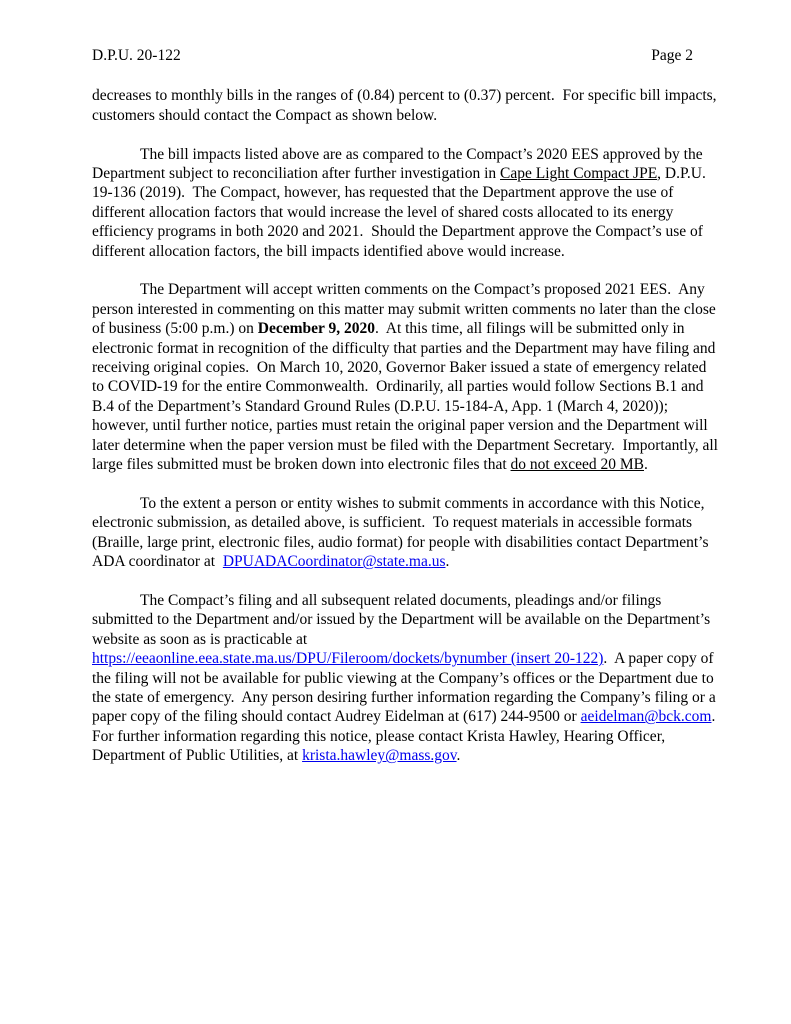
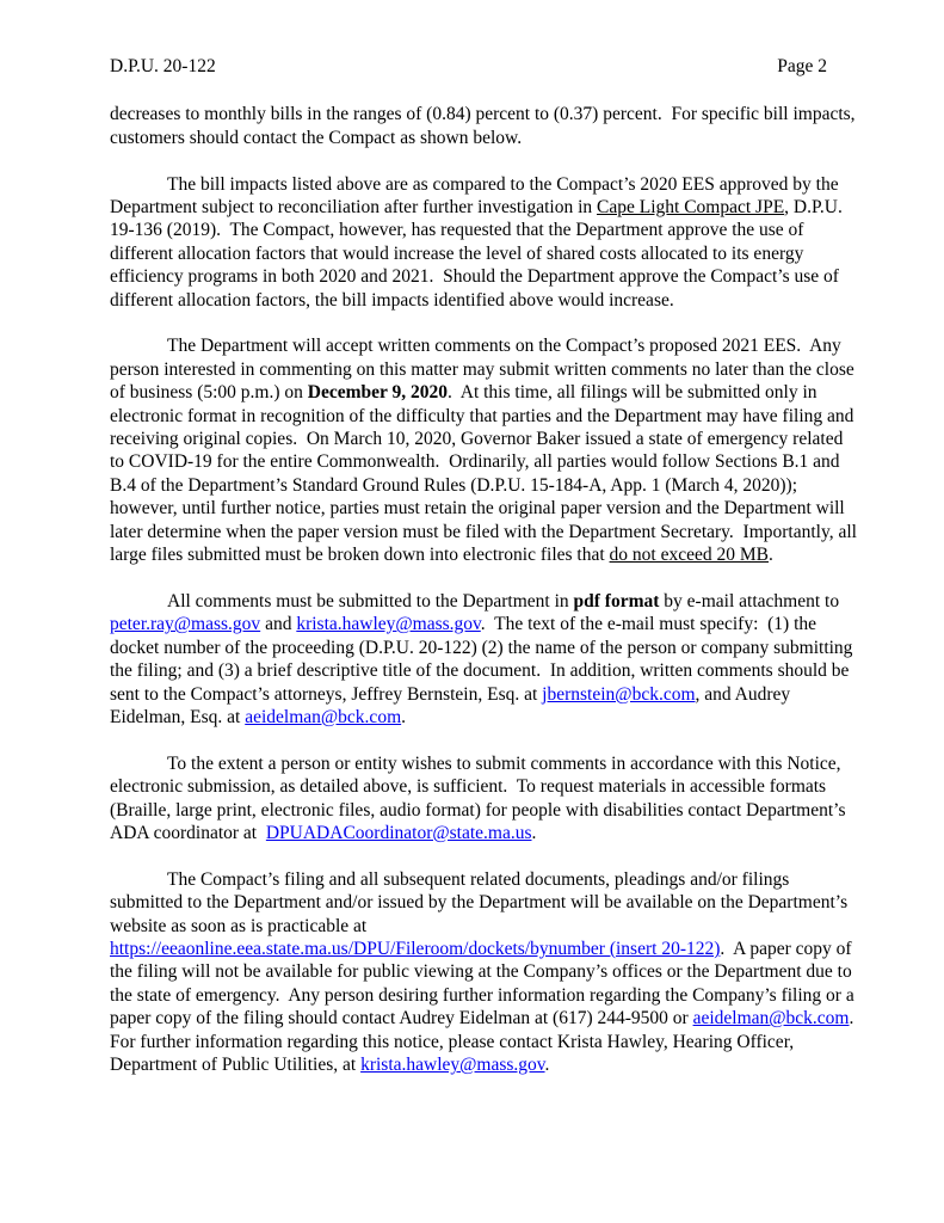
  D.P.U. 20-122
  Page 2
  decreases to monthly bills in the ranges of (0.84) percent to (0.37) percent. For specific bill impacts, customers should contact the Compact as shown below.
  The bill impacts listed above are as compared to the Compact’s 2020 EES approved by the Department subject to reconciliation after further investigation in Cape Light Compact JPE, D.P.U. 19-136 (2019). The Compact, however, has requested that the Department approve the use of different allocation factors that would increase the level of shared costs allocated to its energy efficiency programs in both 2020 and 2021. Should the Department approve the Compact’s use of different allocation factors, the bill impacts identified above would increase.
  The Department will accept written comments on the Compact’s proposed 2021 EES. Any person interested in commenting on this matter may submit written comments no later than the close of business (5:00 p.m.) on December 9, 2020. At this time, all filings will be submitted only in electronic format in recognition of the difficulty that parties and the Department may have filing and receiving original copies. On March 10, 2020, Governor Baker issued a state of emergency related to COVID-19 for the entire Commonwealth. Ordinarily, all parties would follow Sections B.1 and B.4 of the Department’s Standard Ground Rules (D.P.U. 15-184-A, App. 1 (March 4, 2020)); however, until further notice, parties must retain the original paper version and the Department will later determine when the paper version must be filed with the Department Secretary. Importantly, all large files submitted must be broken down into electronic files that do not exceed 20 MB.
+ All comments must be submitted to the Department in pdf format by e-mail attachment to peter.ray@mass.gov and krista.hawley@mass.gov. The text of the e-mail must specify: (1) the docket number of the proceeding (D.P.U. 20-122) (2) the name of the person or company submitting the filing; and (3) a brief descriptive title of the document. In addition, written comments should be sent to the Compact’s attorneys, Jeffrey Bernstein, Esq. at jbernstein@bck.com, and Audrey Eidelman, Esq. at aeidelman@bck.com.
  To the extent a person or entity wishes to submit comments in accordance with this Notice, electronic submission, as detailed above, is sufficient. To request materials in accessible formats (Braille, large print, electronic files, audio format) for people with disabilities contact Department’s ADA coordinator at DPUADACoordinator@state.ma.us.
  The Compact’s filing and all subsequent related documents, pleadings and/or filings submitted to the Department and/or issued by the Department will be available on the Department’s website as soon as is practicable at https://eeaonline.eea.state.ma.us/DPU/Fileroom/dockets/bynumber (insert 20-122). A paper copy of the filing will not be available for public viewing at the Company’s offices or the Department due to the state of emergency. Any person desiring further information regarding the Company’s filing or a paper copy of the filing should contact Audrey Eidelman at (617) 244-9500 or aeidelman@bck.com. For further information regarding this notice, please contact Krista Hawley, Hearing Officer, Department of Public Utilities, at krista.hawley@mass.gov.
